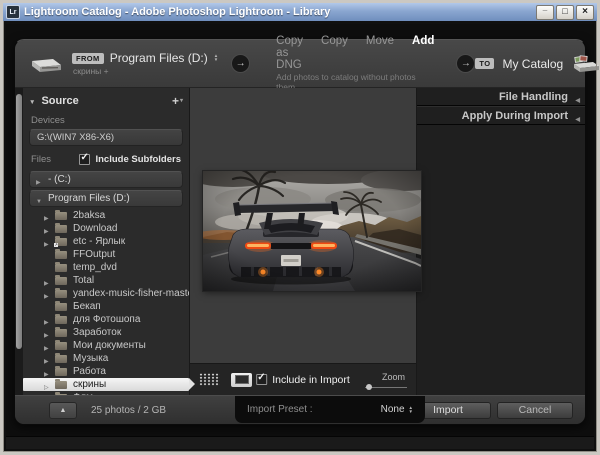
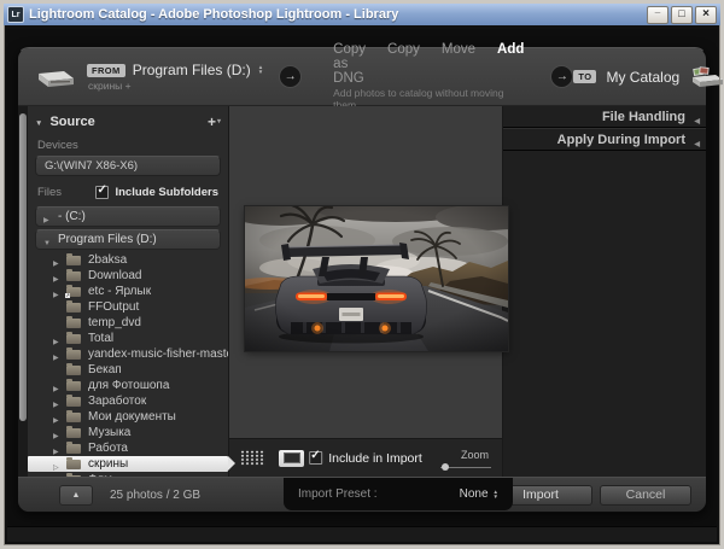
  Lightroom Catalog - Adobe Photoshop Lightroom - Library
  FROM
  Program Files (D:)
  скрины +
  Copy as DNG
  Copy
  Move
  Add
- Add photos to catalog without photos them
+ Add photos to catalog without moving them
  TO
  My Catalog
  Source
  Devices
  G:\(WIN7 X86-X6)
  Files
  Include Subfolders
  - (C:)
  Program Files (D:)
  2baksa
  Download
  etc - Ярлык
  FFOutput
  temp_dvd
  Total
  yandex-music-fisher-mast
  Бекап
  для Фотошопа
  Заработок
  Мои документы
  Музыка
  Работа
  скрины
  Include in Import
  Zoom
  File Handling
  Apply During Import
  25 photos / 2 GB
  Import Preset :
  None
  Import
  Cancel
